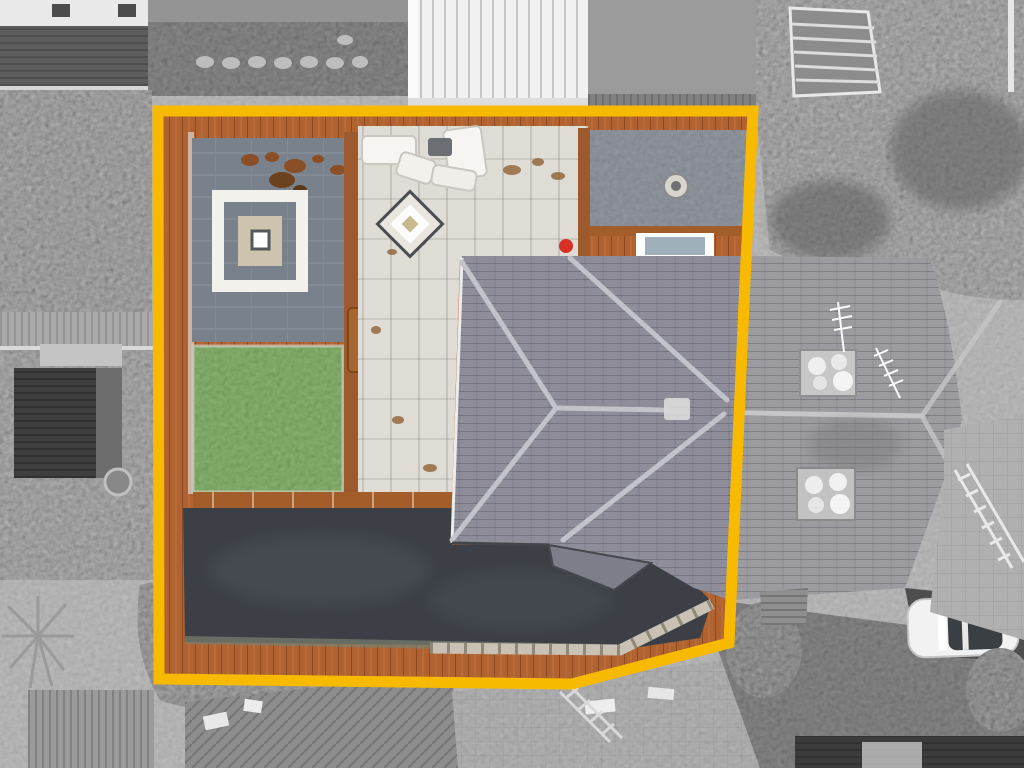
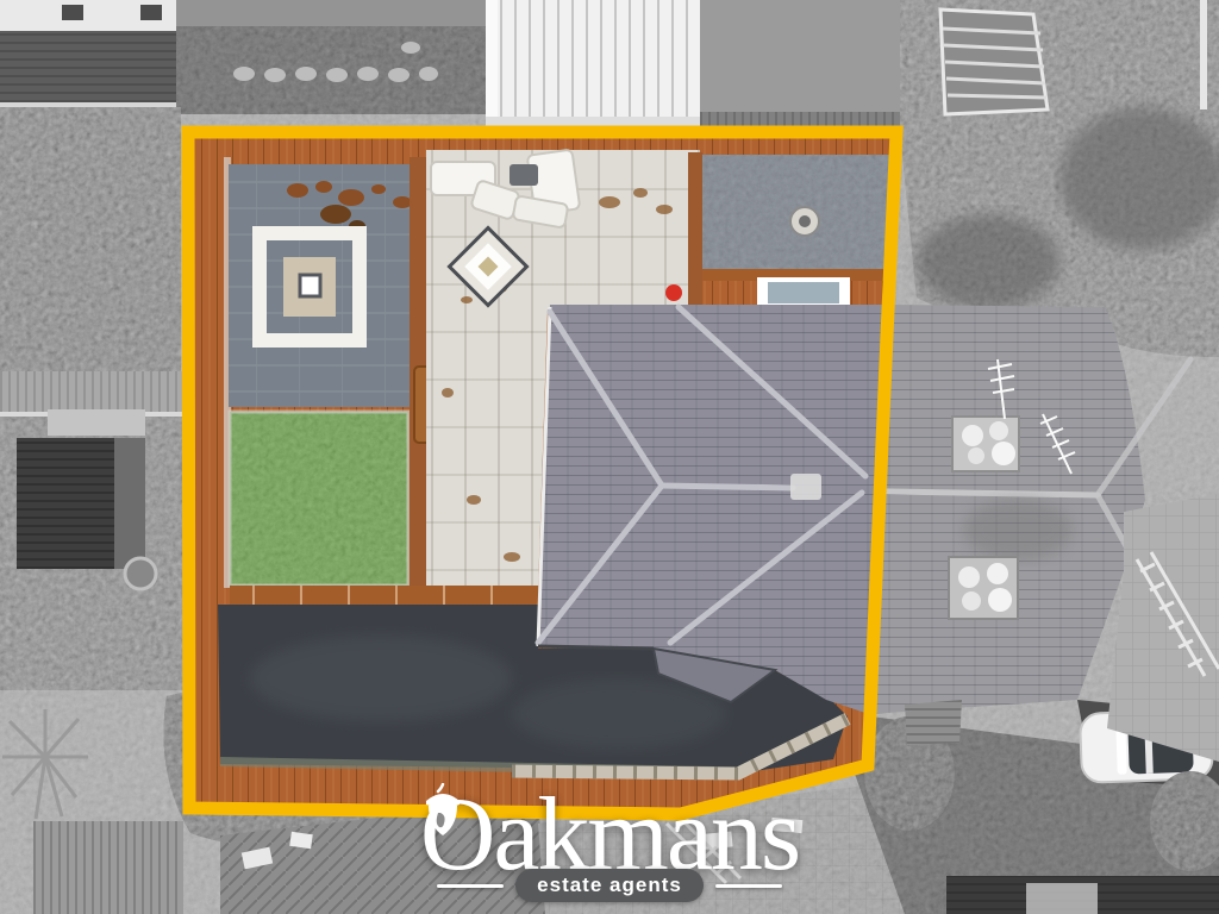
+ Oakmans
+ estate agents
